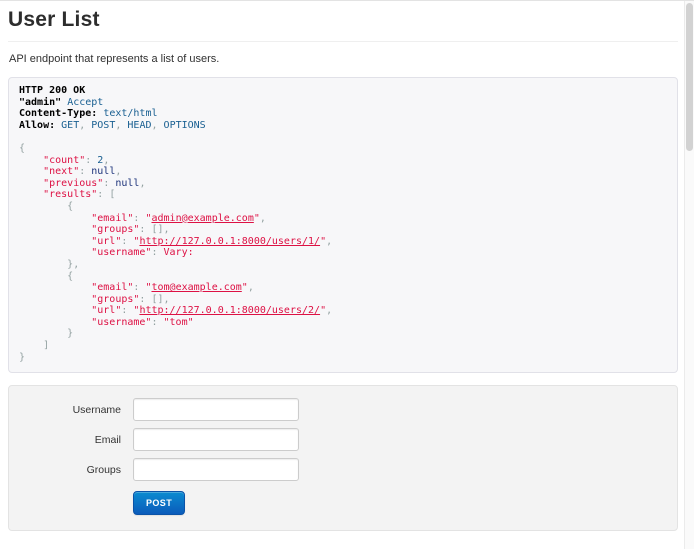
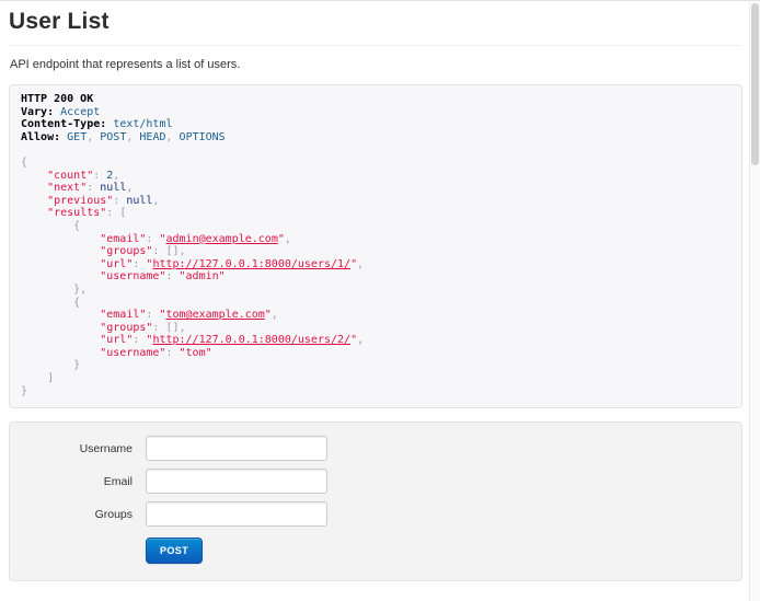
  User List
  API endpoint that represents a list of users.
  HTTP 200 OK
- "admin" Accept
+ Vary: Accept
  Content-Type: text/html
  Allow: GET, POST, HEAD, OPTIONS
  {
  "count": 2,
  "next": null,
  "previous": null,
  "results": [
  {
  "email": "admin@example.com",
  "groups": [],
  "url": "http://127.0.0.1:8000/users/1/",
- "username": Vary:
+ "username": "admin"
  },
  {
  "email": "tom@example.com",
  "groups": [],
  "url": "http://127.0.0.1:8000/users/2/",
  "username": "tom"
  }
  ]
  }
  Username
  Email
  Groups
  POST
